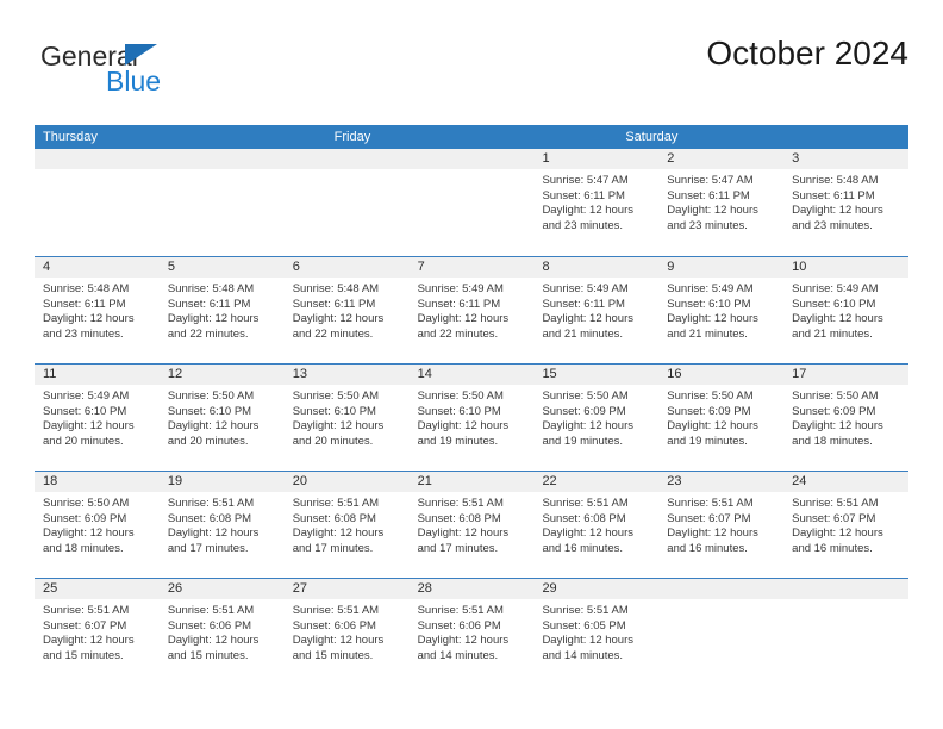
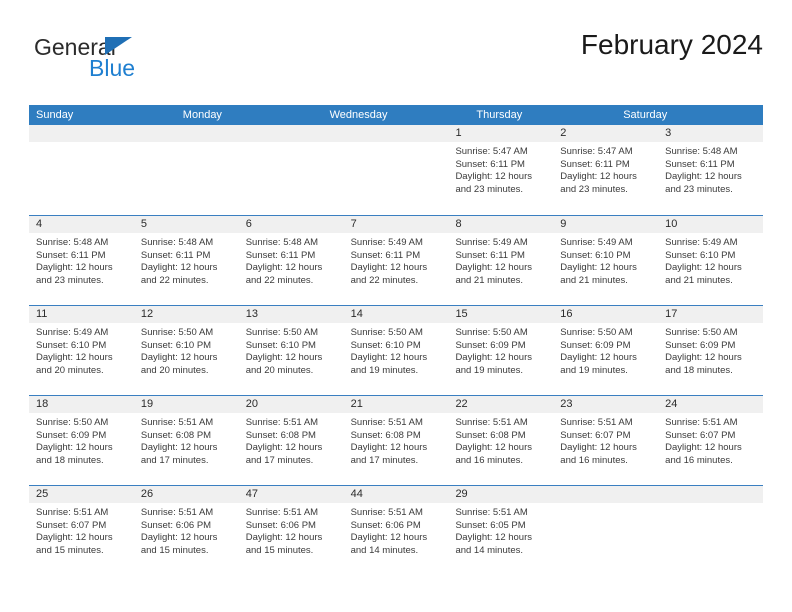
  General
  Blue
- October 2024
+ February 2024
+ Sunday
+ Monday
+ Wednesday
  Thursday
- Friday
  Saturday
  1
  Sunrise: 5:47 AM
  Sunset: 6:11 PM
  Daylight: 12 hours
  and 23 minutes.
  2
  Sunrise: 5:47 AM
  Sunset: 6:11 PM
  Daylight: 12 hours
  and 23 minutes.
  3
  Sunrise: 5:48 AM
  Sunset: 6:11 PM
  Daylight: 12 hours
  and 23 minutes.
  4
  Sunrise: 5:48 AM
  Sunset: 6:11 PM
  Daylight: 12 hours
  and 23 minutes.
  5
  Sunrise: 5:48 AM
  Sunset: 6:11 PM
  Daylight: 12 hours
  and 22 minutes.
  6
  Sunrise: 5:48 AM
  Sunset: 6:11 PM
  Daylight: 12 hours
  and 22 minutes.
  7
  Sunrise: 5:49 AM
  Sunset: 6:11 PM
  Daylight: 12 hours
  and 22 minutes.
  8
  Sunrise: 5:49 AM
  Sunset: 6:11 PM
  Daylight: 12 hours
  and 21 minutes.
  9
  Sunrise: 5:49 AM
  Sunset: 6:10 PM
  Daylight: 12 hours
  and 21 minutes.
  10
  Sunrise: 5:49 AM
  Sunset: 6:10 PM
  Daylight: 12 hours
  and 21 minutes.
  11
  Sunrise: 5:49 AM
  Sunset: 6:10 PM
  Daylight: 12 hours
  and 20 minutes.
  12
  Sunrise: 5:50 AM
  Sunset: 6:10 PM
  Daylight: 12 hours
  and 20 minutes.
  13
  Sunrise: 5:50 AM
  Sunset: 6:10 PM
  Daylight: 12 hours
  and 20 minutes.
  14
  Sunrise: 5:50 AM
  Sunset: 6:10 PM
  Daylight: 12 hours
  and 19 minutes.
  15
  Sunrise: 5:50 AM
  Sunset: 6:09 PM
  Daylight: 12 hours
  and 19 minutes.
  16
  Sunrise: 5:50 AM
  Sunset: 6:09 PM
  Daylight: 12 hours
  and 19 minutes.
  17
  Sunrise: 5:50 AM
  Sunset: 6:09 PM
  Daylight: 12 hours
  and 18 minutes.
  18
  Sunrise: 5:50 AM
  Sunset: 6:09 PM
  Daylight: 12 hours
  and 18 minutes.
  19
  Sunrise: 5:51 AM
  Sunset: 6:08 PM
  Daylight: 12 hours
  and 17 minutes.
  20
  Sunrise: 5:51 AM
  Sunset: 6:08 PM
  Daylight: 12 hours
  and 17 minutes.
  21
  Sunrise: 5:51 AM
  Sunset: 6:08 PM
  Daylight: 12 hours
  and 17 minutes.
  22
  Sunrise: 5:51 AM
  Sunset: 6:08 PM
  Daylight: 12 hours
  and 16 minutes.
  23
  Sunrise: 5:51 AM
  Sunset: 6:07 PM
  Daylight: 12 hours
  and 16 minutes.
  24
  Sunrise: 5:51 AM
  Sunset: 6:07 PM
  Daylight: 12 hours
  and 16 minutes.
  25
  Sunrise: 5:51 AM
  Sunset: 6:07 PM
  Daylight: 12 hours
  and 15 minutes.
  26
  Sunrise: 5:51 AM
  Sunset: 6:06 PM
  Daylight: 12 hours
  and 15 minutes.
- 27
+ 47
  Sunrise: 5:51 AM
  Sunset: 6:06 PM
  Daylight: 12 hours
  and 15 minutes.
- 28
+ 44
  Sunrise: 5:51 AM
  Sunset: 6:06 PM
  Daylight: 12 hours
  and 14 minutes.
  29
  Sunrise: 5:51 AM
  Sunset: 6:05 PM
  Daylight: 12 hours
  and 14 minutes.
